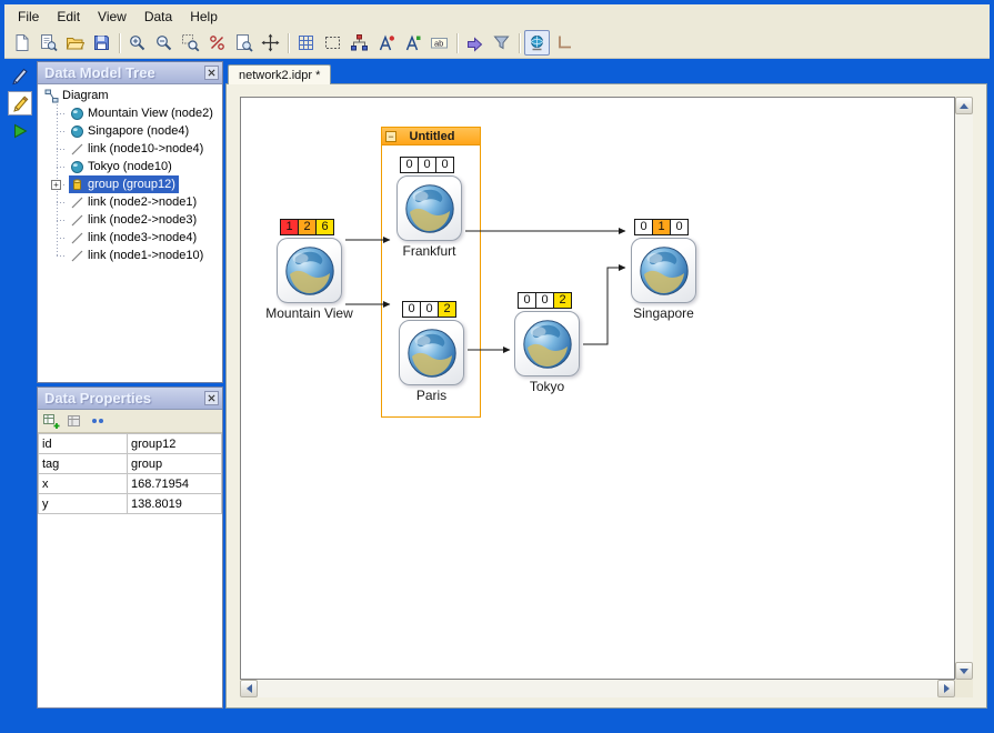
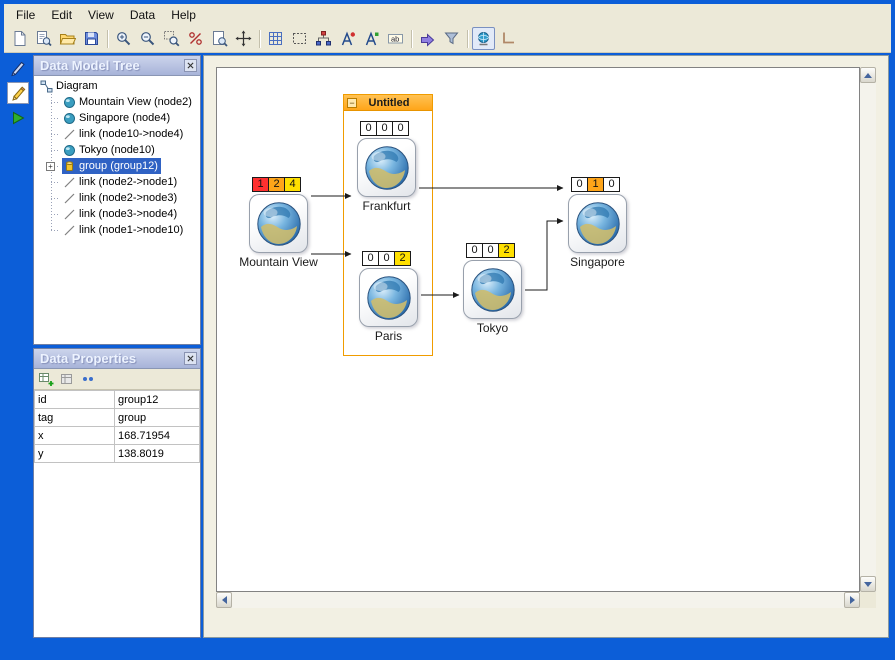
  File
  Edit
  View
  Data
  Help
  ab
  Data Model Tree
  Diagram
  Mountain View (node2)
  Singapore (node4)
  link (node10->node4)
  Tokyo (node10)
  +
  group (group12)
  link (node2->node1)
  link (node2->node3)
  link (node3->node4)
  link (node1->node10)
  Data Properties
  id	group12
  tag	group
  x	168.71954
  y	138.8019
- network2.idpr *
  −
  Untitled
  1
  2
- 6
+ 4
  Mountain View
  0
  0
  0
  Frankfurt
  0
  0
  2
  Paris
  0
  0
  2
  Tokyo
  0
  1
  0
  Singapore
